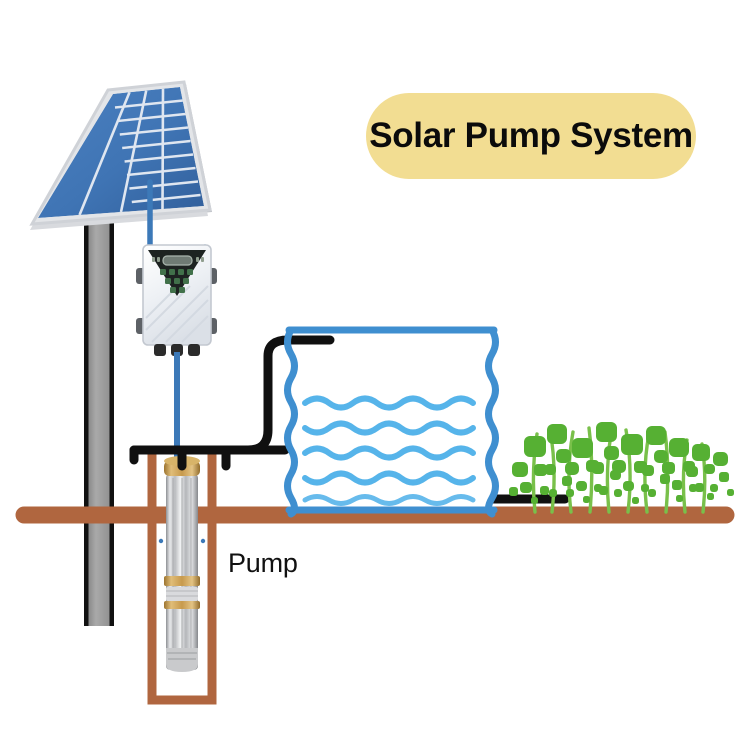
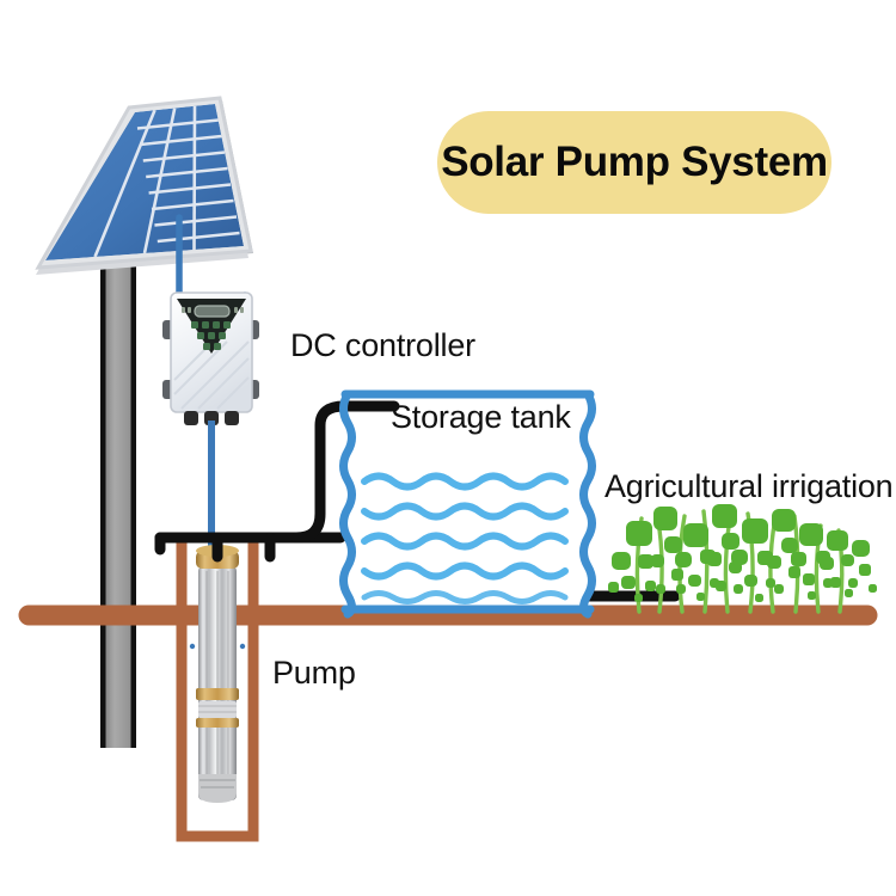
+ DC controller
+ Storage tank
+ Agricultural irrigation
  Pump
  Solar Pump System
